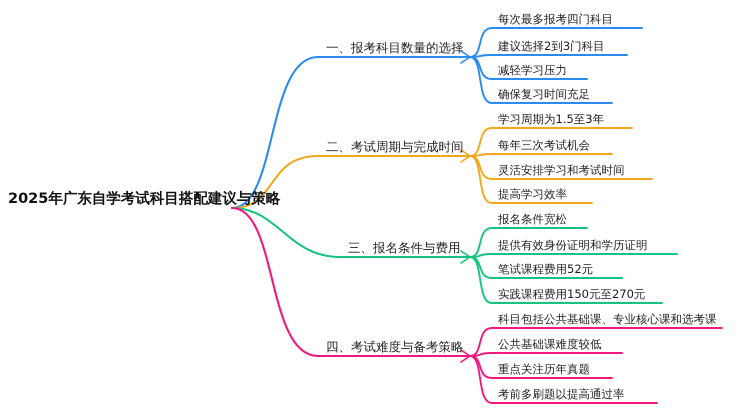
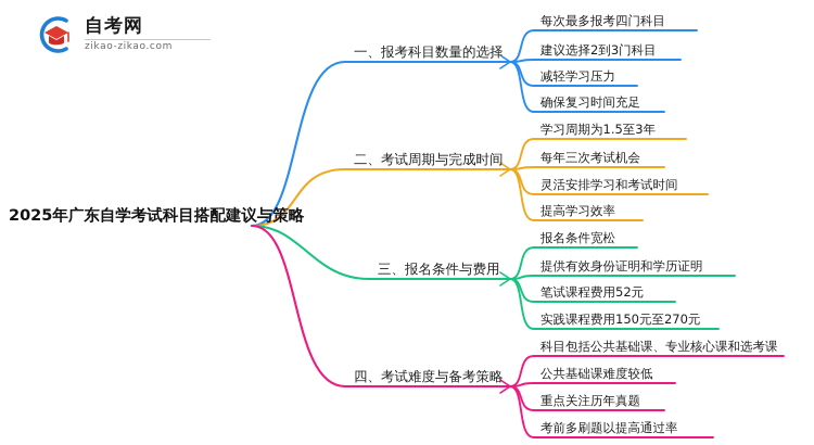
+ 自考网
+ zikao-zikao.com
  一、报考科目数量的选择
  每次最多报考四门科目
  建议选择2到3门科目
  减轻学习压力
  确保复习时间充足
  二、考试周期与完成时间
  学习周期为1.5至3年
  每年三次考试机会
  灵活安排学习和考试时间
  提高学习效率
  三、报名条件与费用
  报名条件宽松
  提供有效身份证明和学历证明
  笔试课程费用52元
  实践课程费用150元至270元
  四、考试难度与备考策略
  科目包括公共基础课、专业核心课和选考课
  公共基础课难度较低
  重点关注历年真题
  考前多刷题以提高通过率
  2025年广东自学考试科目搭配建议与策略
